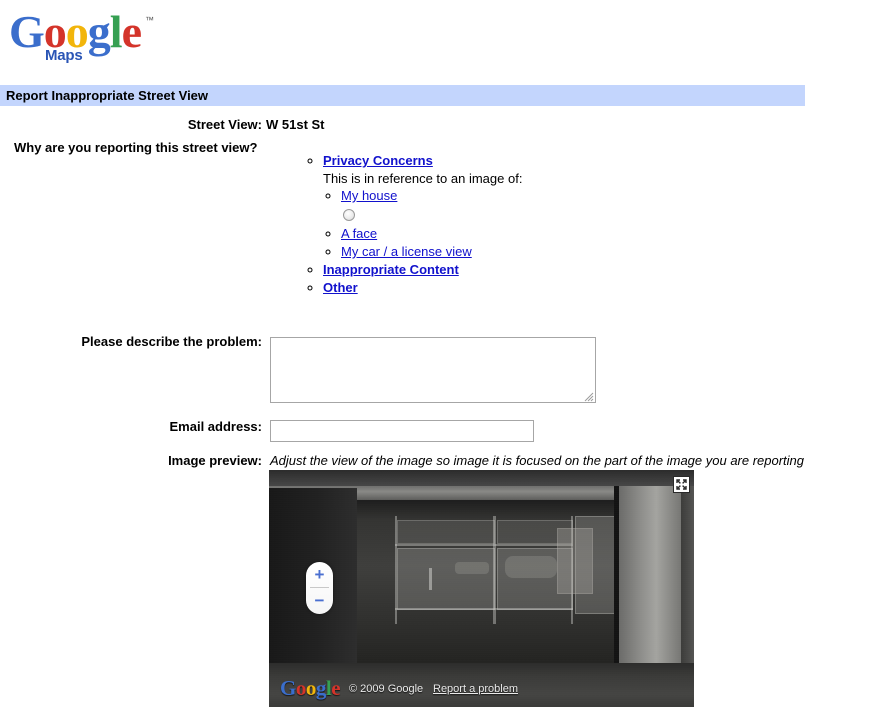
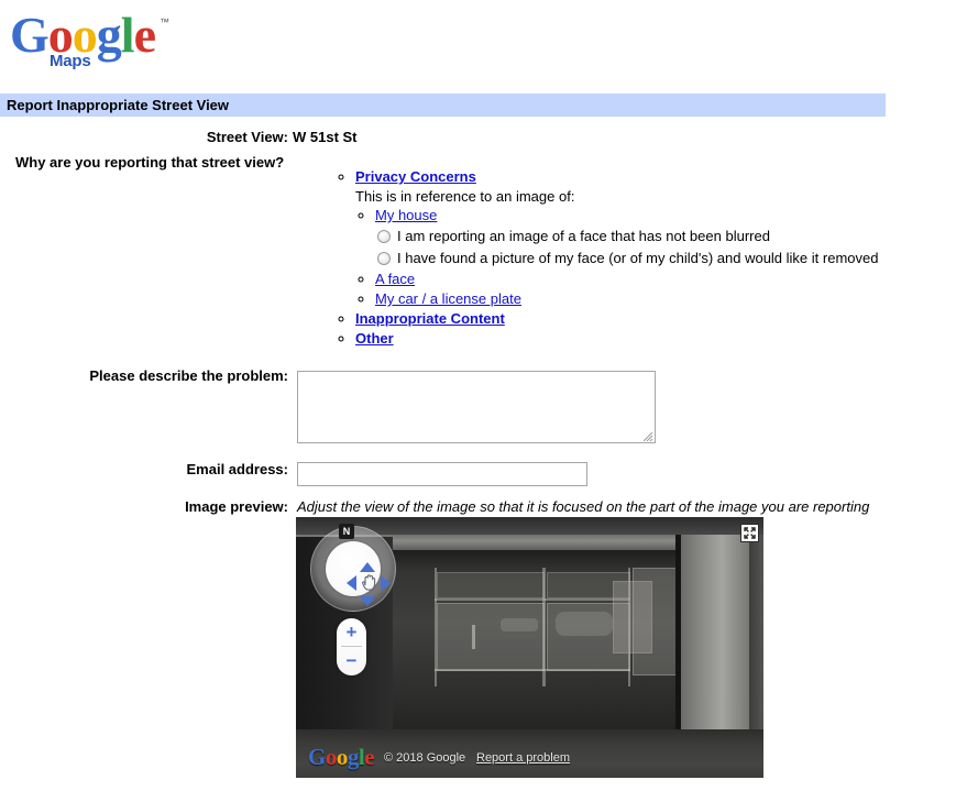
  Google
  ™
  Maps
  Report Inappropriate Street View
  Street View:
  W 51st St
- Why are you reporting this street view?
+ Why are you reporting that street view?
  Privacy Concerns
  This is in reference to an image of:
  My house
+ I am reporting an image of a face that has not been blurred
+ I have found a picture of my face (or of my child's) and would like it removed
  A face
- My car / a license view
+ My car / a license plate
  Inappropriate Content
  Other
  Please describe the problem:
  Email address:
  Image preview:
- Adjust the view of the image so image it is focused on the part of the image you are reporting
+ Adjust the view of the image so that it is focused on the part of the image you are reporting
+ N
  +
  −
  Google
- © 2009 Google
+ © 2018 Google
  Report a problem
